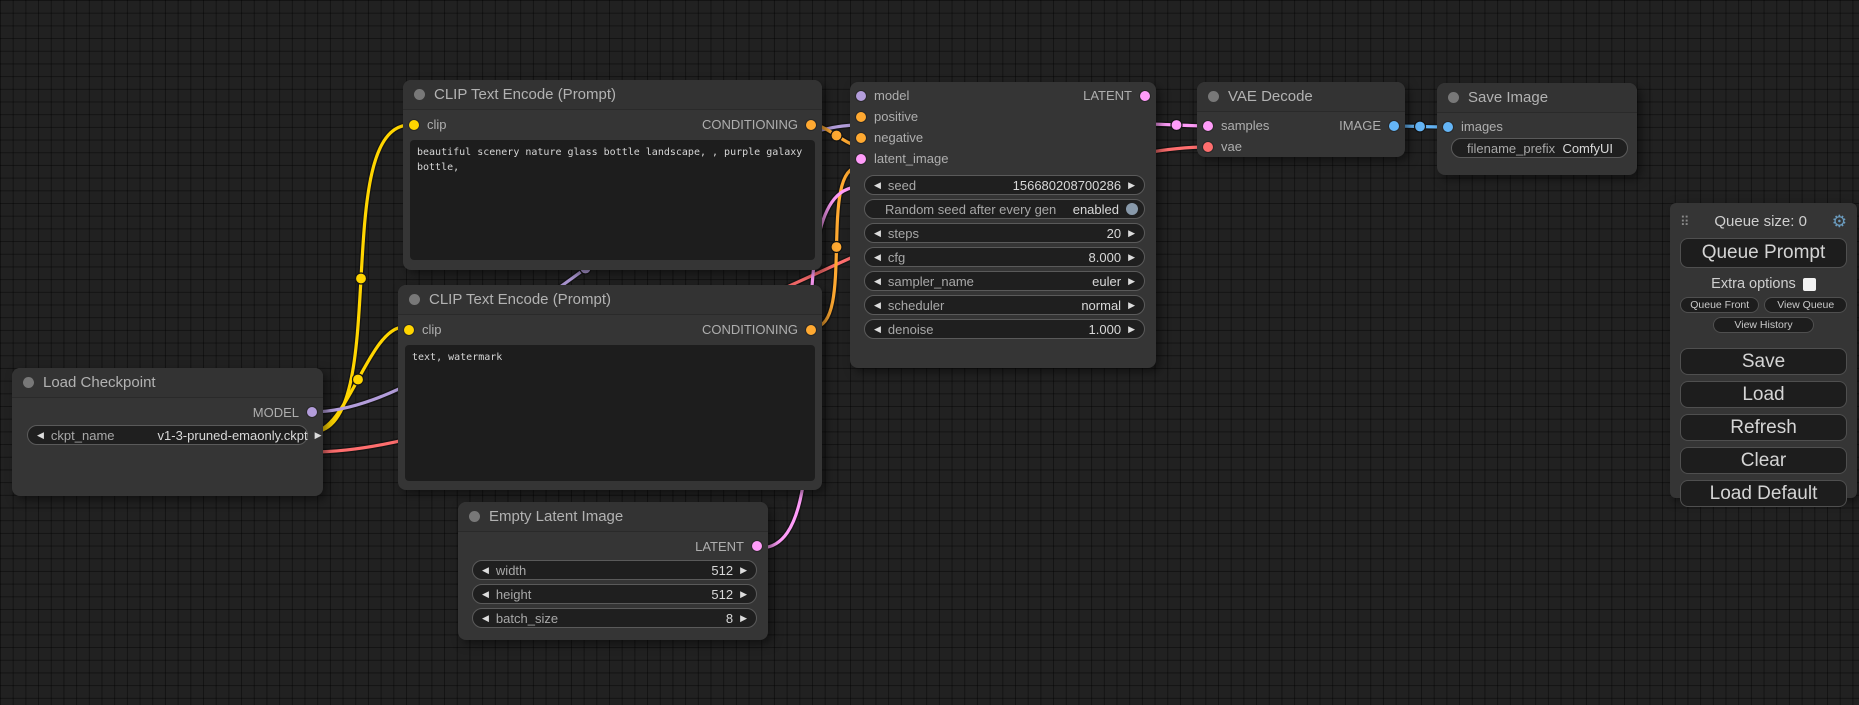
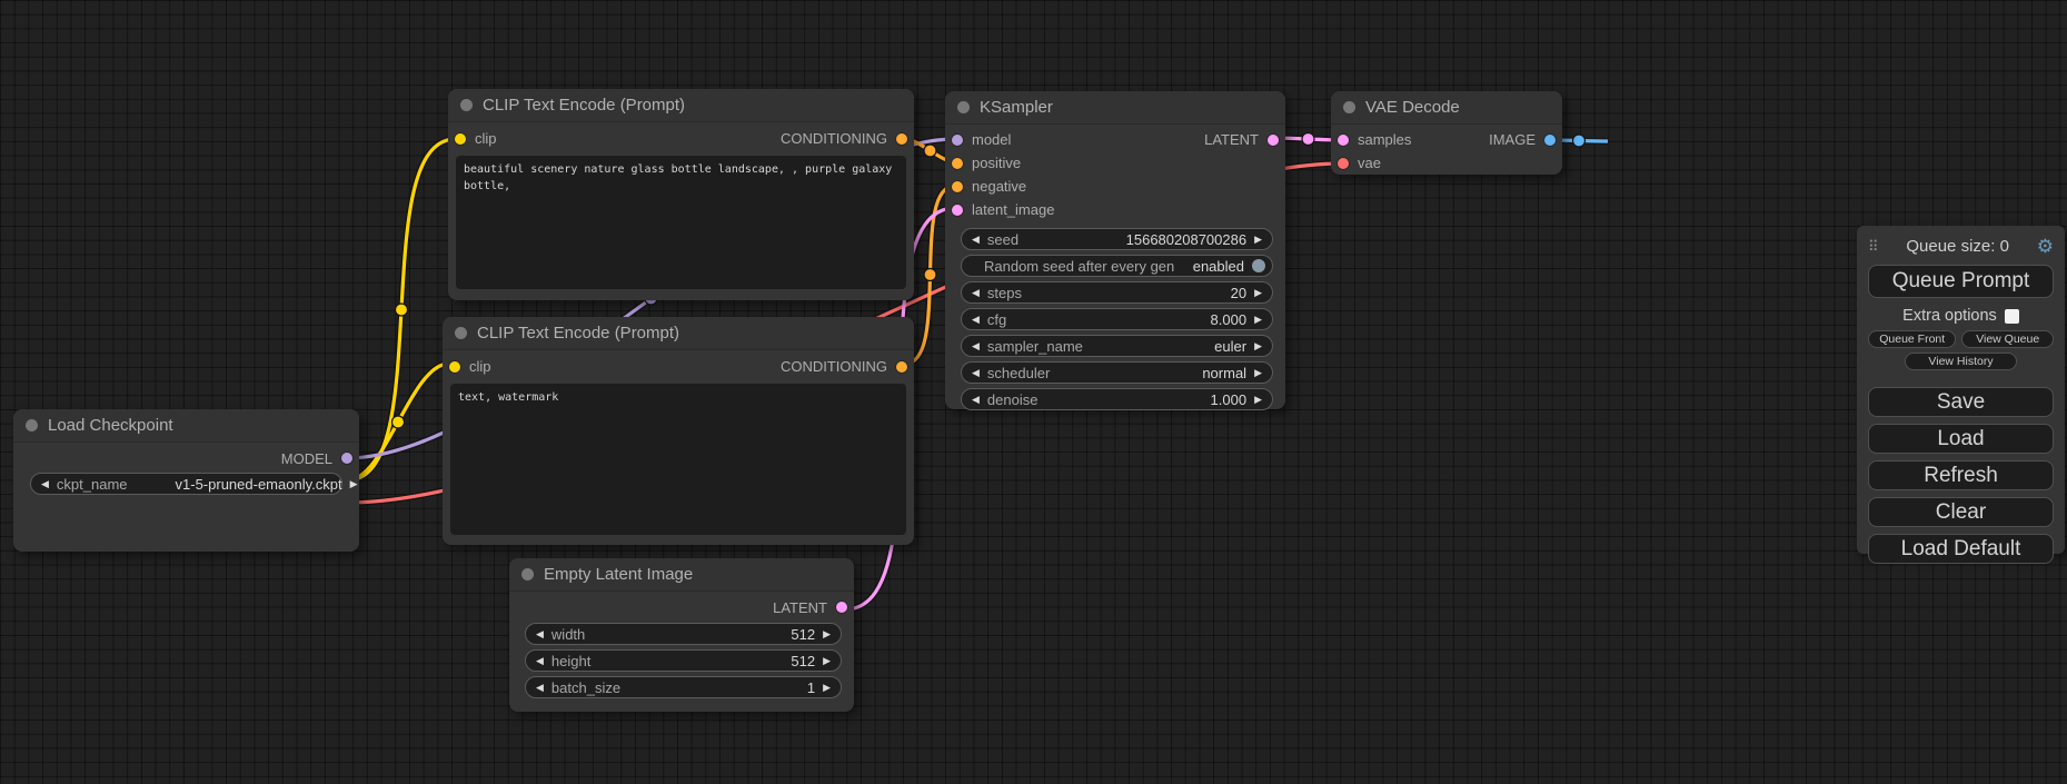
  Load Checkpoint
  MODEL
  ◀
  ckpt_name
- v1-3-pruned-emaonly.ckpt
+ v1-5-pruned-emaonly.ckpt
  ▶
  CLIP Text Encode (Prompt)
  clip
  CONDITIONING
  beautiful scenery nature glass bottle landscape, , purple galaxy bottle,
  CLIP Text Encode (Prompt)
  clip
  CONDITIONING
  text, watermark
  Empty Latent Image
  LATENT
  ◀
  width
  512
  ▶
  ◀
  height
  512
  ▶
  ◀
  batch_size
- 8
+ 1
  ▶
+ KSampler
  model
  LATENT
  positive
  negative
  latent_image
  ◀
  seed
  156680208700286
  ▶
  Random seed after every gen
  enabled
  ◀
  steps
  20
  ▶
  ◀
  cfg
  8.000
  ▶
  ◀
  sampler_name
  euler
  ▶
  ◀
  scheduler
  normal
  ▶
  ◀
  denoise
  1.000
  ▶
  VAE Decode
  samples
  IMAGE
  vae
- Save Image
- images
- filename_prefix
- ComfyUI
  ⠿
  Queue size: 0
  ⚙
  Queue Prompt
  Extra options
  Queue Front
  View Queue
  View History
  Save
  Load
  Refresh
  Clear
  Load Default
